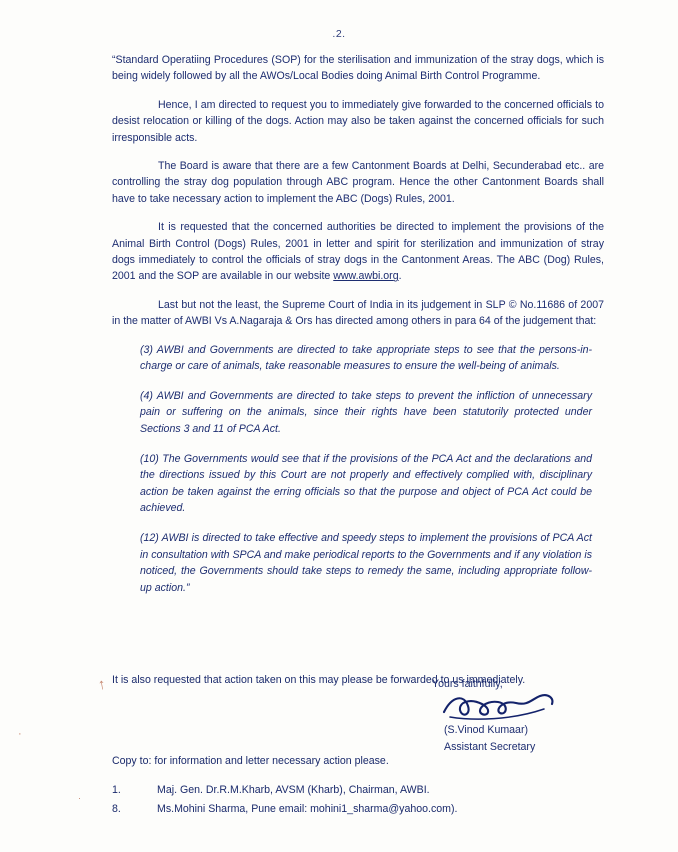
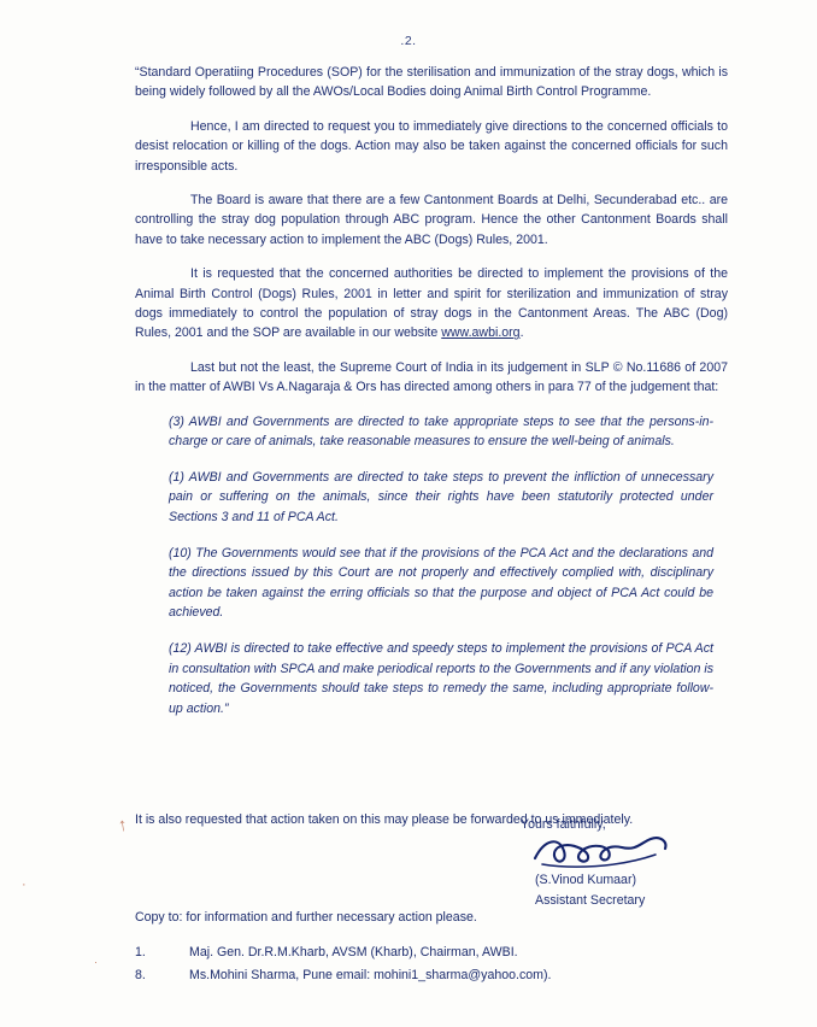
  .2.
  “Standard Operatiing Procedures (SOP) for the sterilisation and immunization of the stray dogs, which is being widely followed by all the AWOs/Local Bodies doing Animal Birth Control Programme.
- Hence, I am directed to request you to immediately give forwarded to the concerned officials to desist relocation or killing of the dogs. Action may also be taken against the concerned officials for such irresponsible acts.
+ Hence, I am directed to request you to immediately give directions to the concerned officials to desist relocation or killing of the dogs. Action may also be taken against the concerned officials for such irresponsible acts.
  The Board is aware that there are a few Cantonment Boards at Delhi, Secunderabad etc.. are controlling the stray dog population through ABC program. Hence the other Cantonment Boards shall have to take necessary action to implement the ABC (Dogs) Rules, 2001.
- It is requested that the concerned authorities be directed to implement the provisions of the Animal Birth Control (Dogs) Rules, 2001 in letter and spirit for sterilization and immunization of stray dogs immediately to control the officials of stray dogs in the Cantonment Areas. The ABC (Dog) Rules, 2001 and the SOP are available in our website www.awbi.org.
+ It is requested that the concerned authorities be directed to implement the provisions of the Animal Birth Control (Dogs) Rules, 2001 in letter and spirit for sterilization and immunization of stray dogs immediately to control the population of stray dogs in the Cantonment Areas. The ABC (Dog) Rules, 2001 and the SOP are available in our website www.awbi.org.
- Last but not the least, the Supreme Court of India in its judgement in SLP © No.11686 of 2007 in the matter of AWBI Vs A.Nagaraja & Ors has directed among others in para 64 of the judgement that:
+ Last but not the least, the Supreme Court of India in its judgement in SLP © No.11686 of 2007 in the matter of AWBI Vs A.Nagaraja & Ors has directed among others in para 77 of the judgement that:
  (3) AWBI and Governments are directed to take appropriate steps to see that the persons-in-charge or care of animals, take reasonable measures to ensure the well-being of animals.
- (4) AWBI and Governments are directed to take steps to prevent the infliction of unnecessary pain or suffering on the animals, since their rights have been statutorily protected under Sections 3 and 11 of PCA Act.
+ (1) AWBI and Governments are directed to take steps to prevent the infliction of unnecessary pain or suffering on the animals, since their rights have been statutorily protected under Sections 3 and 11 of PCA Act.
  (10) The Governments would see that if the provisions of the PCA Act and the declarations and the directions issued by this Court are not properly and effectively complied with, disciplinary action be taken against the erring officials so that the purpose and object of PCA Act could be achieved.
  (12) AWBI is directed to take effective and speedy steps to implement the provisions of PCA Act in consultation with SPCA and make periodical reports to the Governments and if any violation is noticed, the Governments should take steps to remedy the same, including appropriate follow-up action.”
  It is also requested that action taken on this may please be forwarded to us immediately.
  Yours faithfully,
  (S.Vinod Kumaar)
  Assistant Secretary
- Copy to: for information and letter necessary action please.
+ Copy to: for information and further necessary action please.
  1.
  Maj. Gen. Dr.R.M.Kharb, AVSM (Kharb), Chairman, AWBI.
  8.
  Ms.Mohini Sharma, Pune email: mohini1_sharma@yahoo.com).
  ·
  ·
